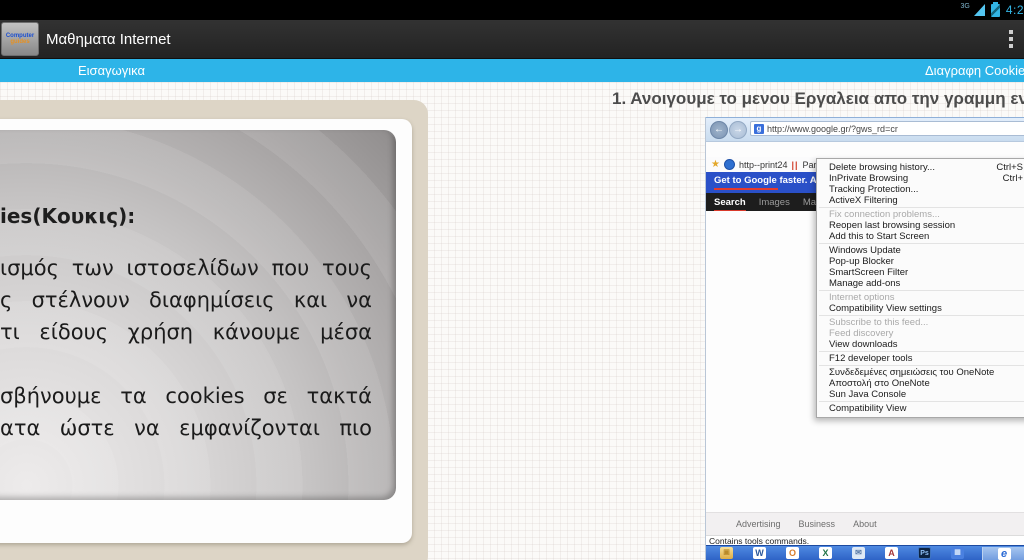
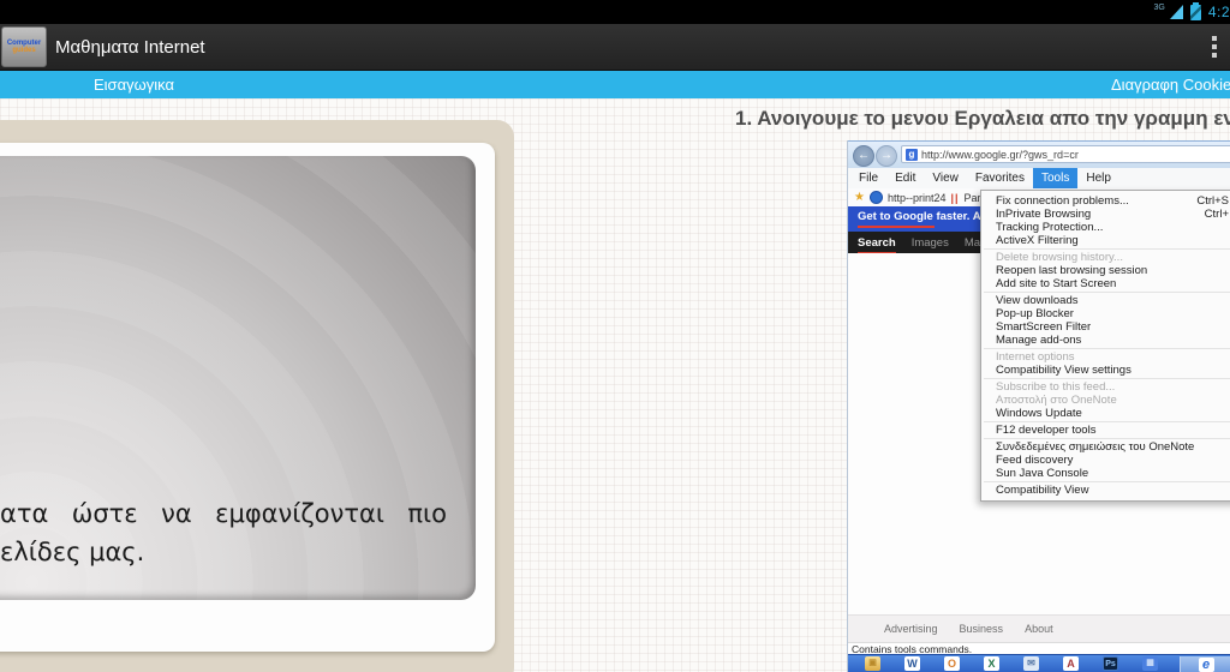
  4:2
  Μαθηματα Internet
  Εισαγωγικα
  Διαγραφη Cookie
- ies(Κουκις):
- ισμός των ιστοσελίδων που τους
- ς στέλνουν διαφημίσεις και να
- τι είδους χρήση κάνουμε μέσα
- σβήνουμε τα cookies σε τακτά
  ατα ώστε να εμφανίζονται πιο
+ ελίδες μας.
  1. Ανοιγουμε το μενου Εργαλεια απο την γραμμη εν
  ←
  →
  g
  http://www.google.gr/?gws_rd=cr
+ File
+ Edit
+ View
+ Favorites
+ Tools
+ Help
  ★
  http--print24
  ||
  Get to Google faster. A
  Search
  Images
  Advertising
  Business
  About
  Contains tools commands.
  W
  O
  X
  ✉
  A
  e
- Delete browsing history...
+ Fix connection problems...
  Ctrl+S
  InPrivate Browsing
  Ctrl+
  Tracking Protection...
  ActiveX Filtering
- Fix connection problems...
+ Delete browsing history...
  Reopen last browsing session
- Add this to Start Screen
+ Add site to Start Screen
- Windows Update
+ View downloads
  Pop-up Blocker
  SmartScreen Filter
  Manage add-ons
  Internet options
  Compatibility View settings
  Subscribe to this feed...
- Feed discovery
+ Αποστολή στο OneNote
- View downloads
+ Windows Update
  F12 developer tools
  Συνδεδεμένες σημειώσεις του OneNote
- Αποστολή στο OneNote
+ Feed discovery
  Sun Java Console
  Compatibility View
